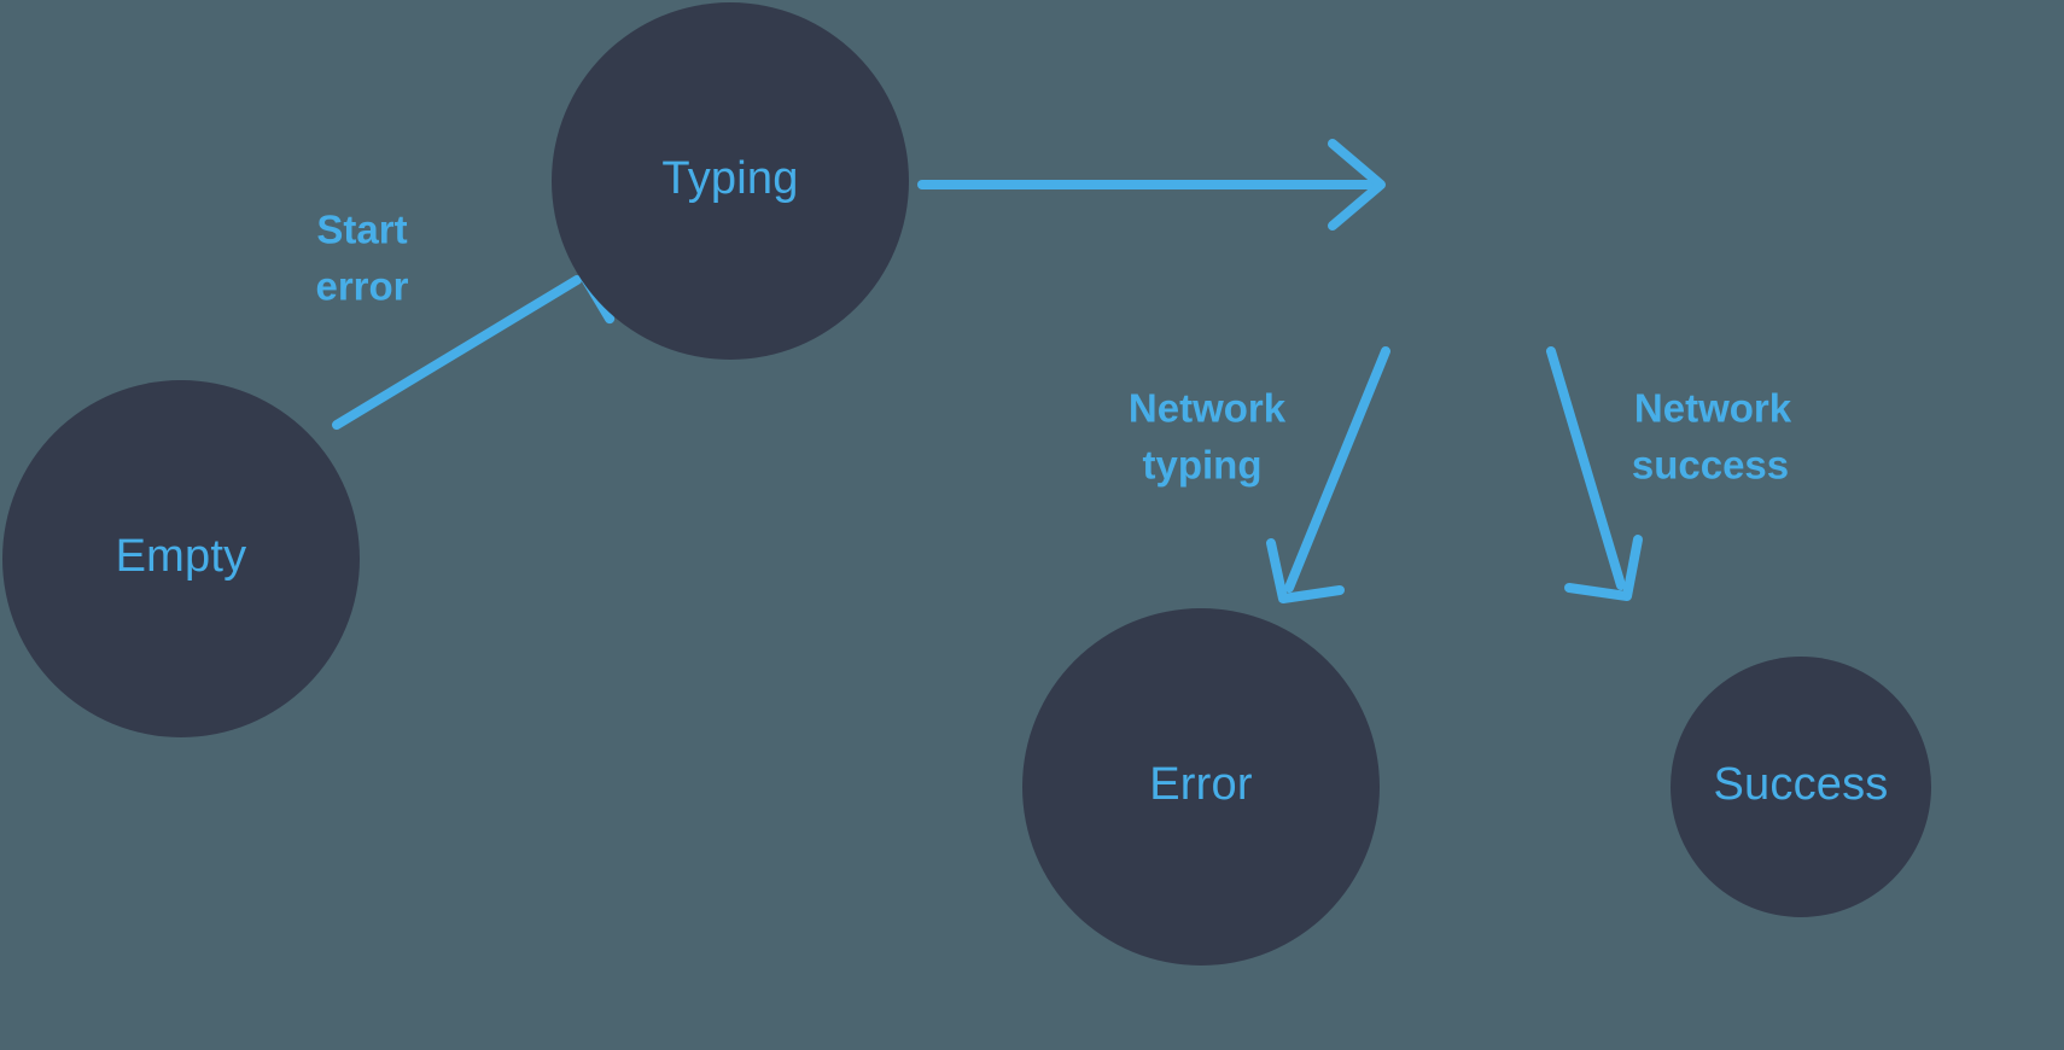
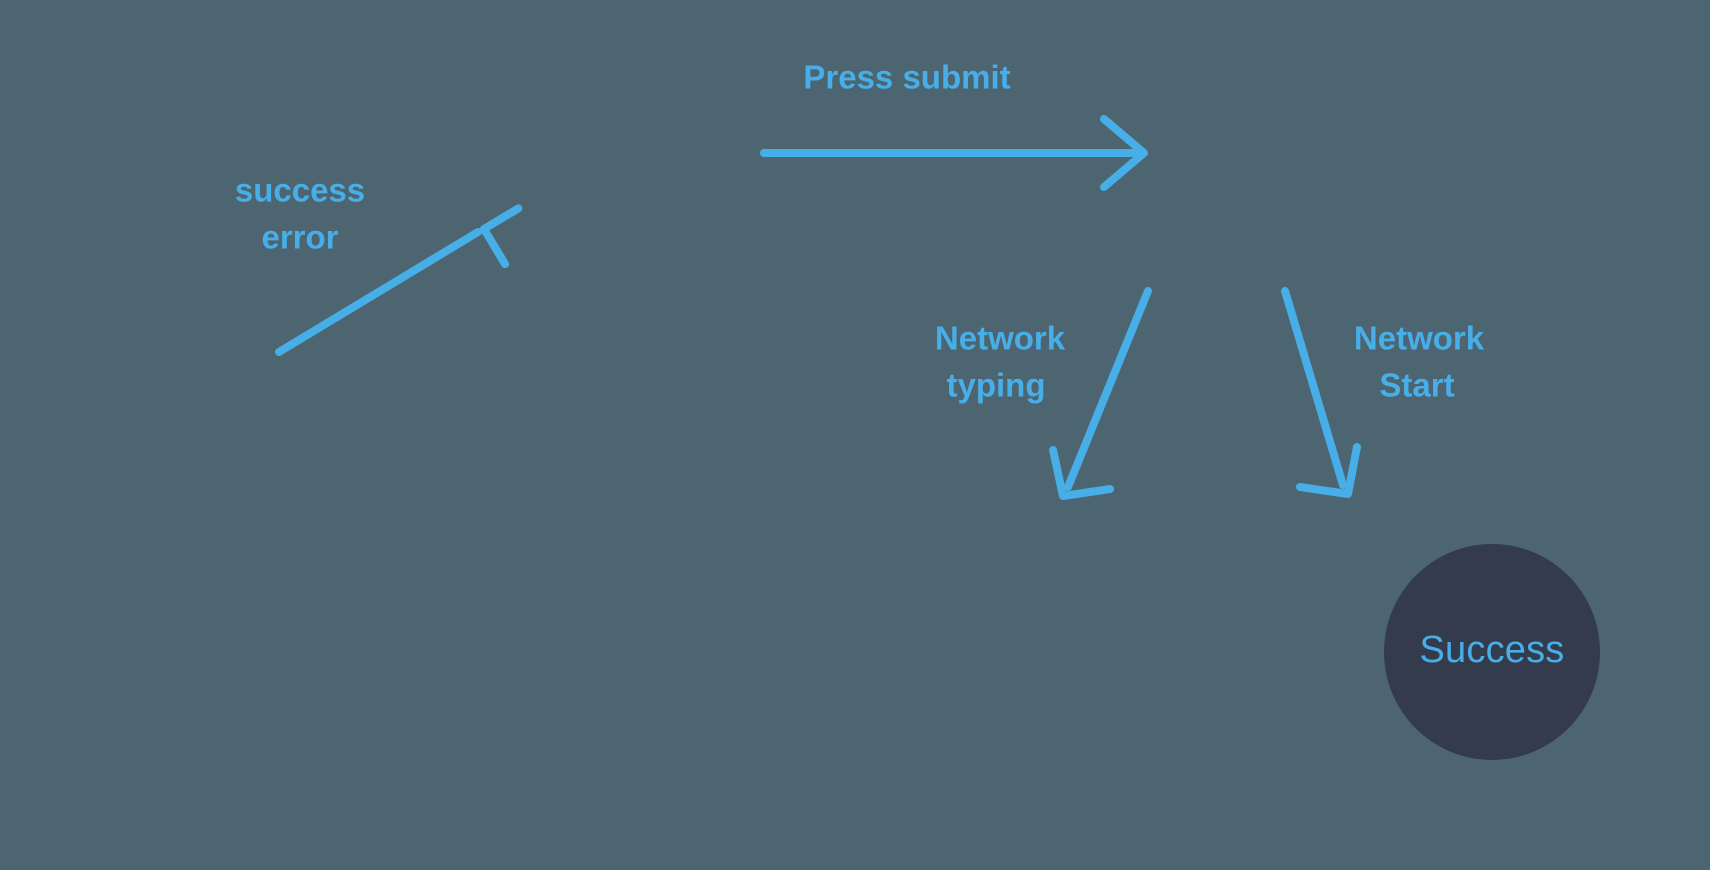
- Start
+ success
  error
+ Press submit
  Network
  typing
  Network
- success
+ Start
- Empty
- Typing
- Error
  Success
